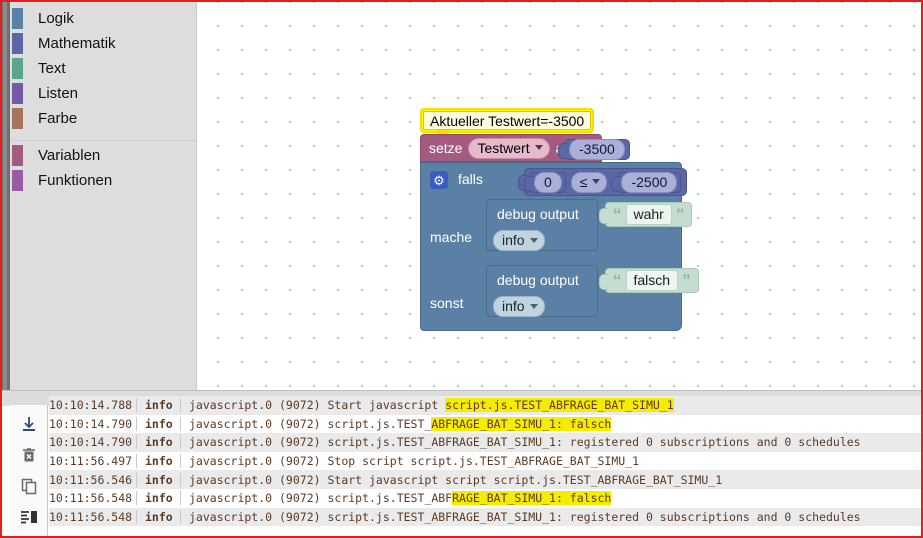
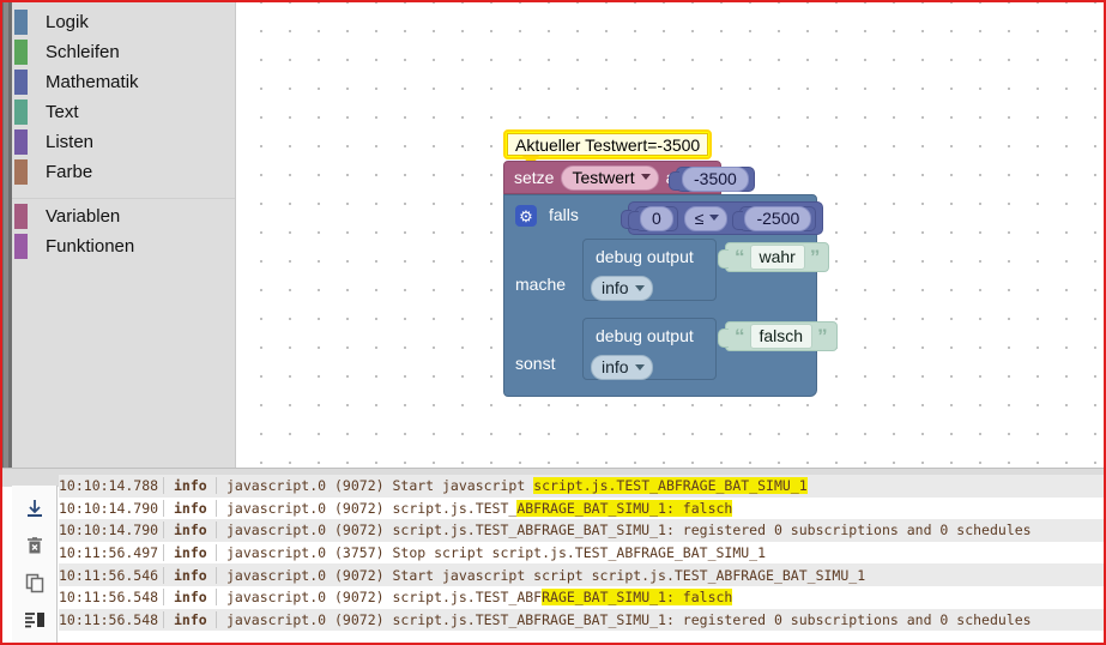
  Logik
+ Schleifen
  Mathematik
  Text
  Listen
  Farbe
  Variablen
  Funktionen
  Aktueller Testwert=-3500
  setze
  Testwert
  -3500
  ⚙
  falls
  mache
  sonst
  0
  ≤
  -2500
  debug output
  info
  “
  wahr
  ”
  debug output
  info
  “
  falsch
  ”
  10:10:14.788
  info
  javascript.0 (9072) Start javascript script.js.TEST_ABFRAGE_BAT_SIMU_1
  10:10:14.790
  info
  javascript.0 (9072) script.js.TEST_ABFRAGE_BAT_SIMU_1: falsch
  10:10:14.790
  info
  javascript.0 (9072) script.js.TEST_ABFRAGE_BAT_SIMU_1: registered 0 subscriptions and 0 schedules
  10:11:56.497
  info
- javascript.0 (9072) Stop script script.js.TEST_ABFRAGE_BAT_SIMU_1
+ javascript.0 (3757) Stop script script.js.TEST_ABFRAGE_BAT_SIMU_1
  10:11:56.546
  info
  javascript.0 (9072) Start javascript script script.js.TEST_ABFRAGE_BAT_SIMU_1
  10:11:56.548
  info
  javascript.0 (9072) script.js.TEST_ABFRAGE_BAT_SIMU_1: falsch
  10:11:56.548
  info
  javascript.0 (9072) script.js.TEST_ABFRAGE_BAT_SIMU_1: registered 0 subscriptions and 0 schedules
